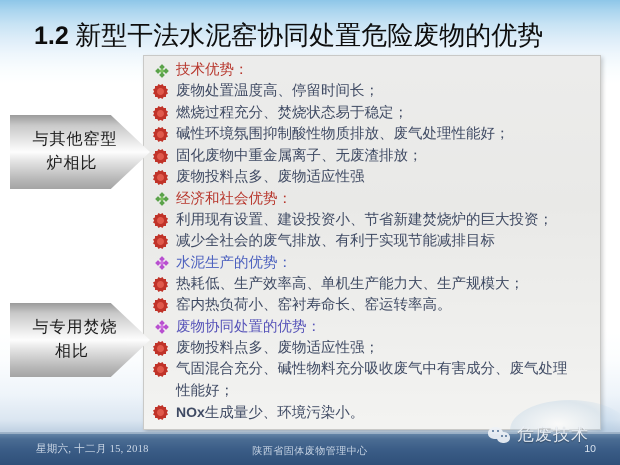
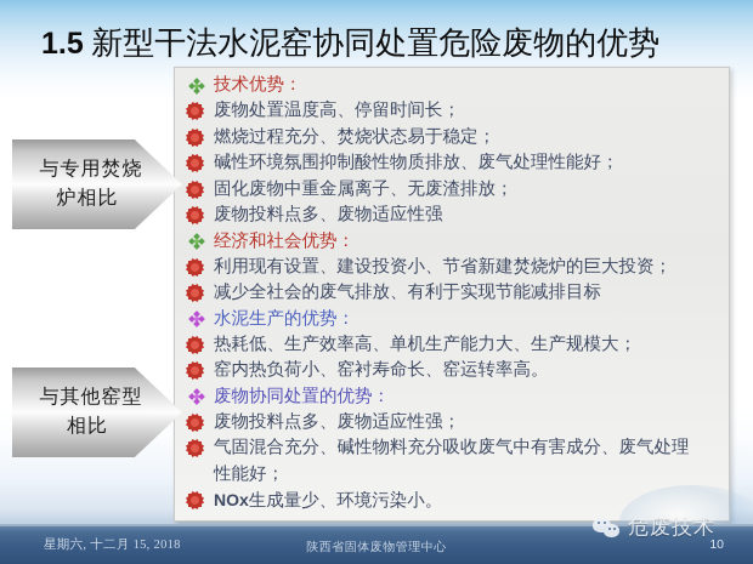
- 1.2 新型干法水泥窑协同处置危险废物的优势
+ 1.5 新型干法水泥窑协同处置危险废物的优势
  技术优势：
  废物处置温度高、停留时间长；
  燃烧过程充分、焚烧状态易于稳定；
  碱性环境氛围抑制酸性物质排放、废气处理性能好；
  固化废物中重金属离子、无废渣排放；
  废物投料点多、废物适应性强
  经济和社会优势：
  利用现有设置、建设投资小、节省新建焚烧炉的巨大投资；
  减少全社会的废气排放、有利于实现节能减排目标
  水泥生产的优势：
  热耗低、生产效率高、单机生产能力大、生产规模大；
  窑内热负荷小、窑衬寿命长、窑运转率高。
  废物协同处置的优势：
  废物投料点多、废物适应性强；
  气固混合充分、碱性物料充分吸收废气中有害成分、废气处理
  性能好；
  NOx生成量少、环境污染小。
- 与其他窑型
+ 与专用焚烧
  炉相比
- 与专用焚烧
+ 与其他窑型
  相比
  星期六, 十二月 15, 2018
  陕西省固体废物管理中心
  10
  危废技术
